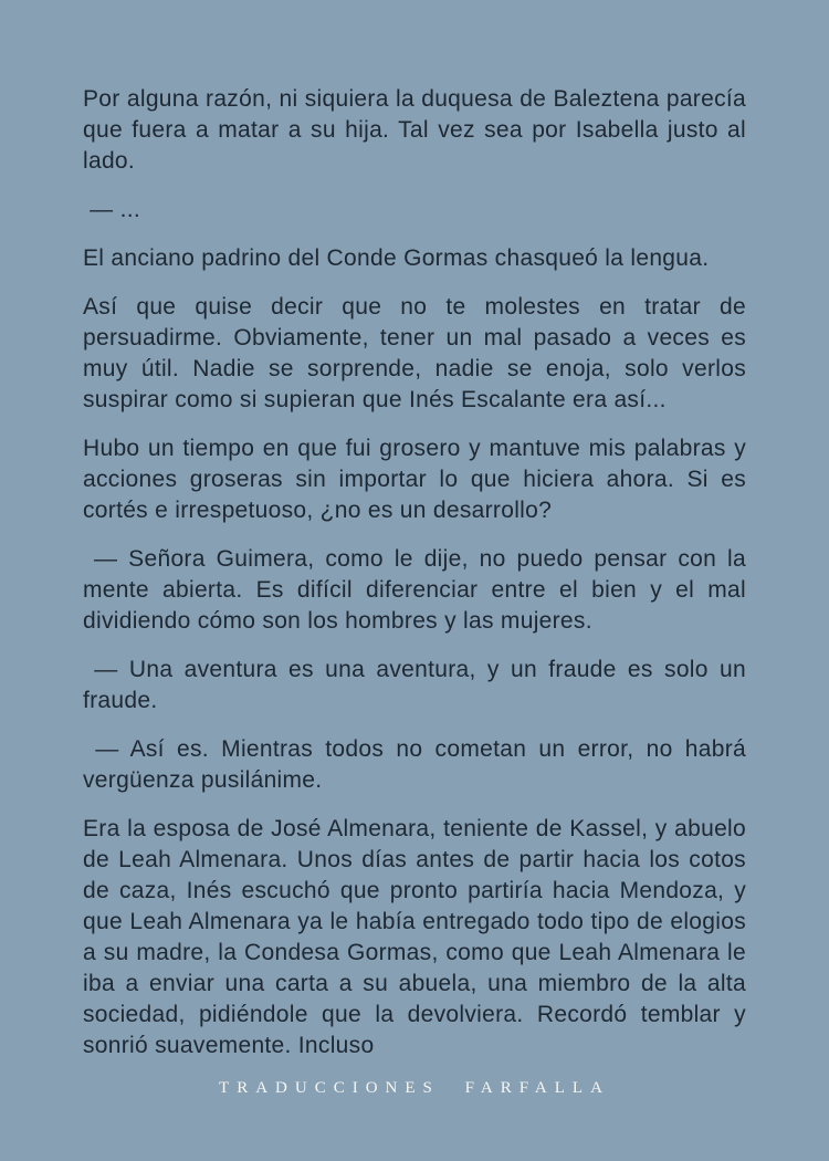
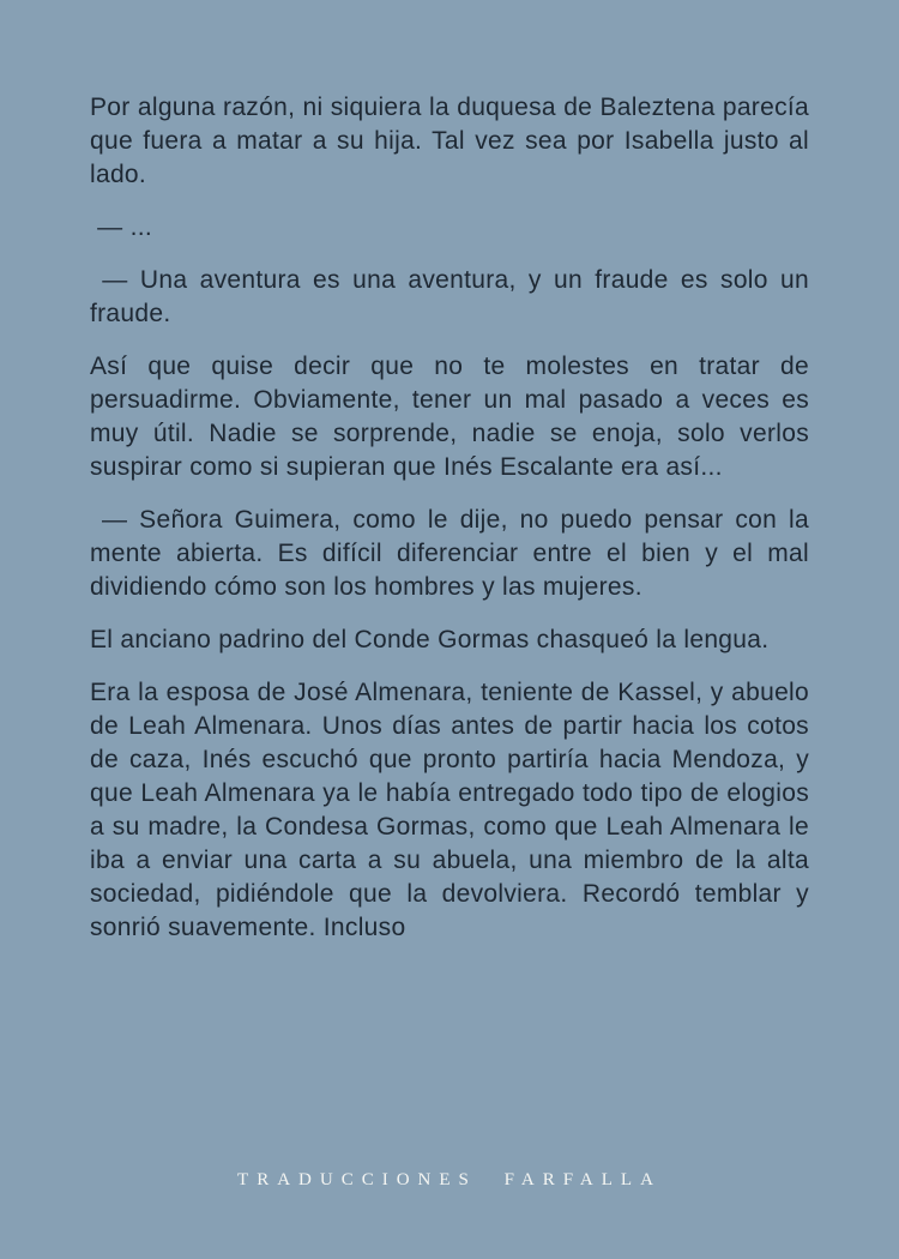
  Por alguna razón, ni siquiera la duquesa de Baleztena parecía que fuera a matar a su hija. Tal vez sea por Isabella justo al lado.
  — ...
- El anciano padrino del Conde Gormas chasqueó la lengua.
+ — Una aventura es una aventura, y un fraude es solo un fraude.
  Así que quise decir que no te molestes en tratar de persuadirme. Obviamente, tener un mal pasado a veces es muy útil. Nadie se sorprende, nadie se enoja, solo verlos suspirar como si supieran que Inés Escalante era así...
- Hubo un tiempo en que fui grosero y mantuve mis palabras y acciones groseras sin importar lo que hiciera ahora. Si es cortés e irrespetuoso, ¿no es un desarrollo?
  — Señora Guimera, como le dije, no puedo pensar con la mente abierta. Es difícil diferenciar entre el bien y el mal dividiendo cómo son los hombres y las mujeres.
- — Una aventura es una aventura, y un fraude es solo un fraude.
+ El anciano padrino del Conde Gormas chasqueó la lengua.
- — Así es. Mientras todos no cometan un error, no habrá vergüenza pusilánime.
  Era la esposa de José Almenara, teniente de Kassel, y abuelo de Leah Almenara. Unos días antes de partir hacia los cotos de caza, Inés escuchó que pronto partiría hacia Mendoza, y que Leah Almenara ya le había entregado todo tipo de elogios a su madre, la Condesa Gormas, como que Leah Almenara le iba a enviar una carta a su abuela, una miembro de la alta sociedad, pidiéndole que la devolviera. Recordó temblar y sonrió suavemente. Incluso
  TRADUCCIONES FARFALLA
